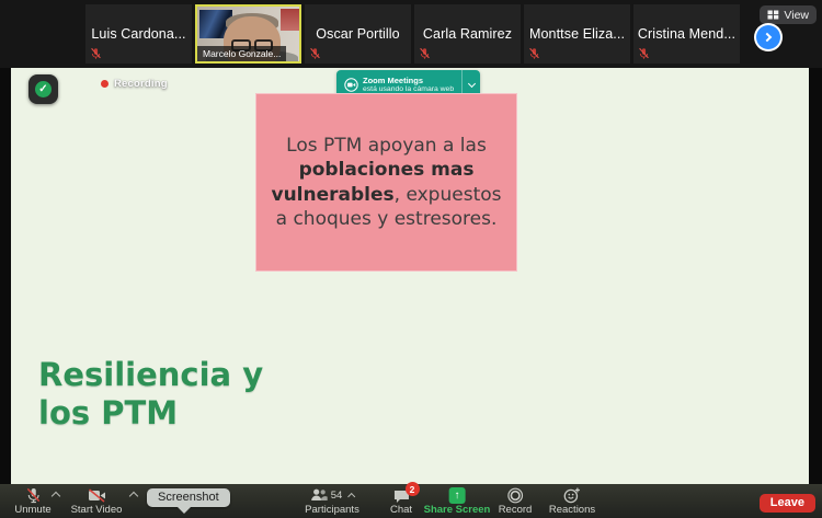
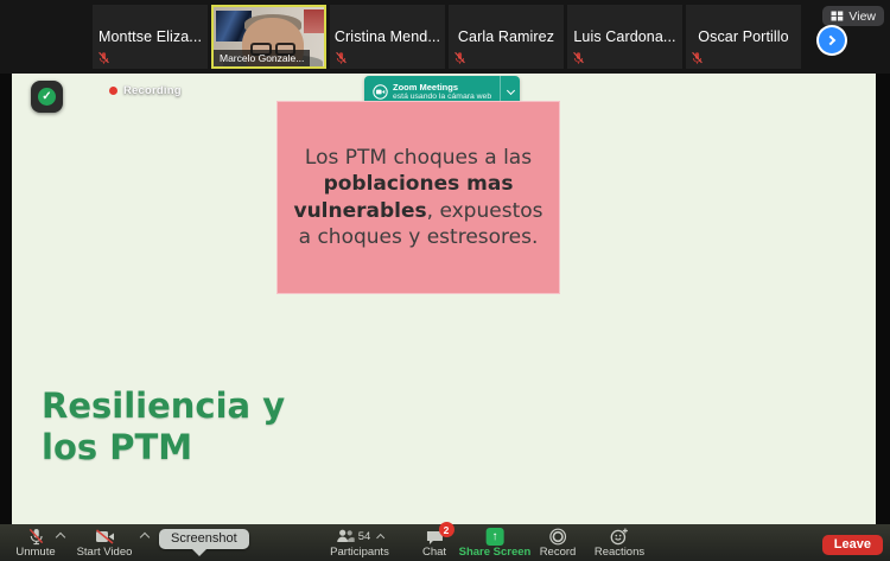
- Luis Cardona...
+ Monttse Eliza...
  Marcelo Gonzale...
- Oscar Portillo
+ Cristina Mend...
  Carla Ramirez
- Monttse Eliza...
+ Luis Cardona...
- Cristina Mend...
+ Oscar Portillo
  View
  ✓
  Recording
  Zoom Meetings
- Los PTM apoyan a las poblaciones mas vulnerables, expuestos a choques y estresores.
+ Los PTM choques a las poblaciones mas vulnerables, expuestos a choques y estresores.
  Resiliencia y los PTM
  Unmute
  Start Video
  Screenshot
  54
  Participants
  2
  Chat
  ↑
  Share Screen
  Record
  Reactions
  Leave
